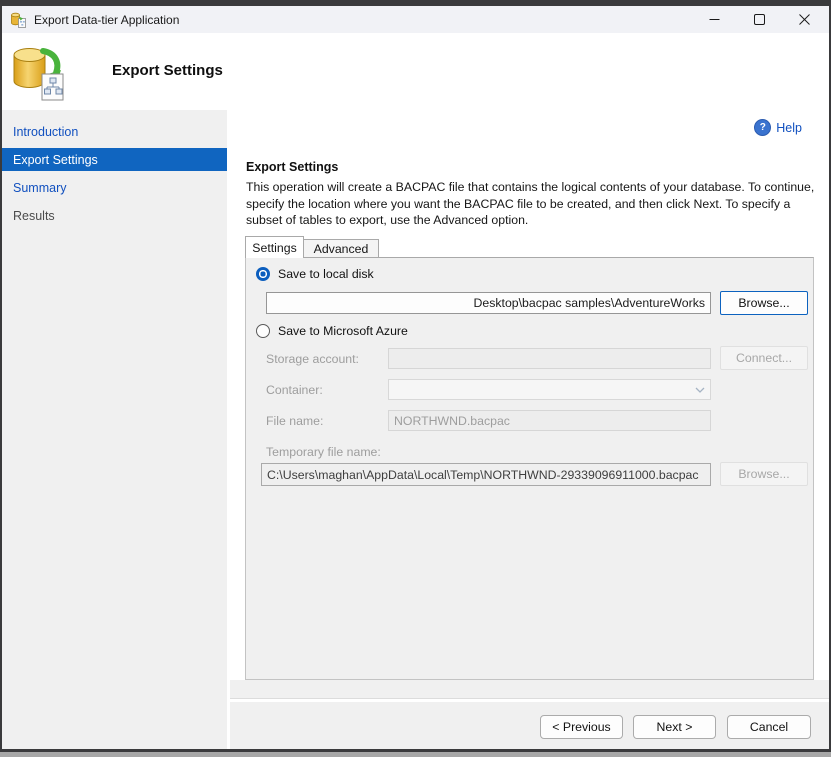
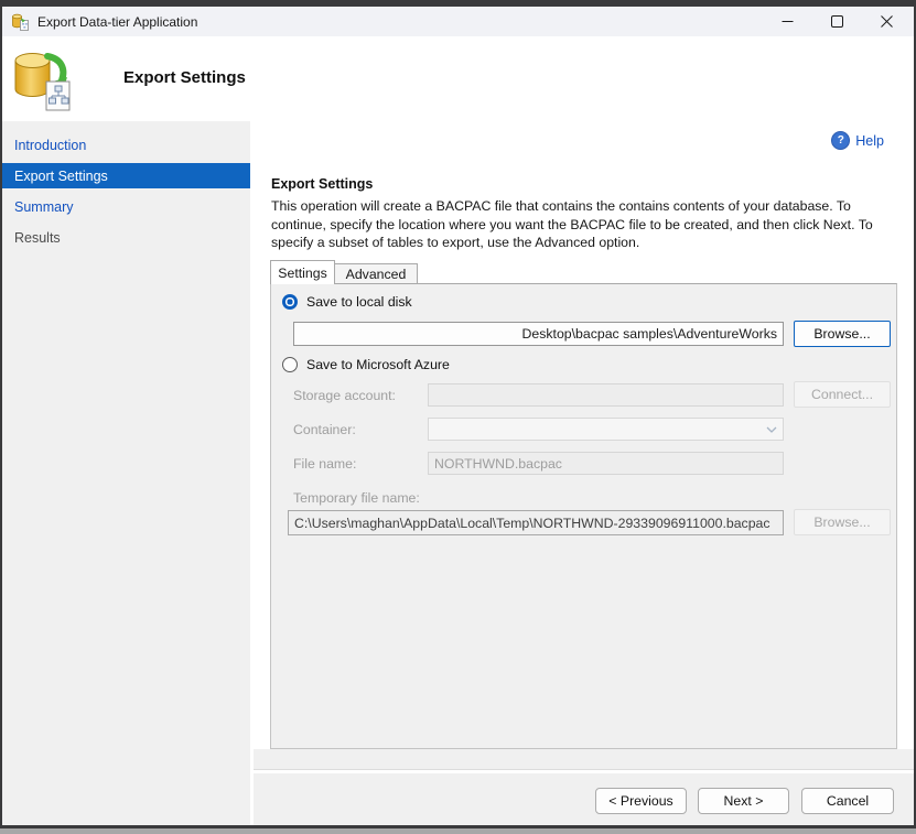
  Export Data-tier Application
  Export Settings
  Introduction
  Export Settings
  Summary
  Results
  ?
  Help
  Export Settings
- This operation will create a BACPAC file that contains the logical contents of your database. To continue, specify the location where you want the BACPAC file to be created, and then click Next. To specify a subset of tables to export, use the Advanced option.
+ This operation will create a BACPAC file that contains the contains contents of your database. To continue, specify the location where you want the BACPAC file to be created, and then click Next. To specify a subset of tables to export, use the Advanced option.
  Settings
  Advanced
  Save to local disk
  Desktop\bacpac samples\AdventureWorks
  Browse...
  Save to Microsoft Azure
  Storage account:
  Connect...
  Container:
  File name:
  NORTHWND.bacpac
  Temporary file name:
  C:\Users\maghan\AppData\Local\Temp\NORTHWND-29339096911000.bacpac
  Browse...
  < Previous
  Next >
  Cancel
